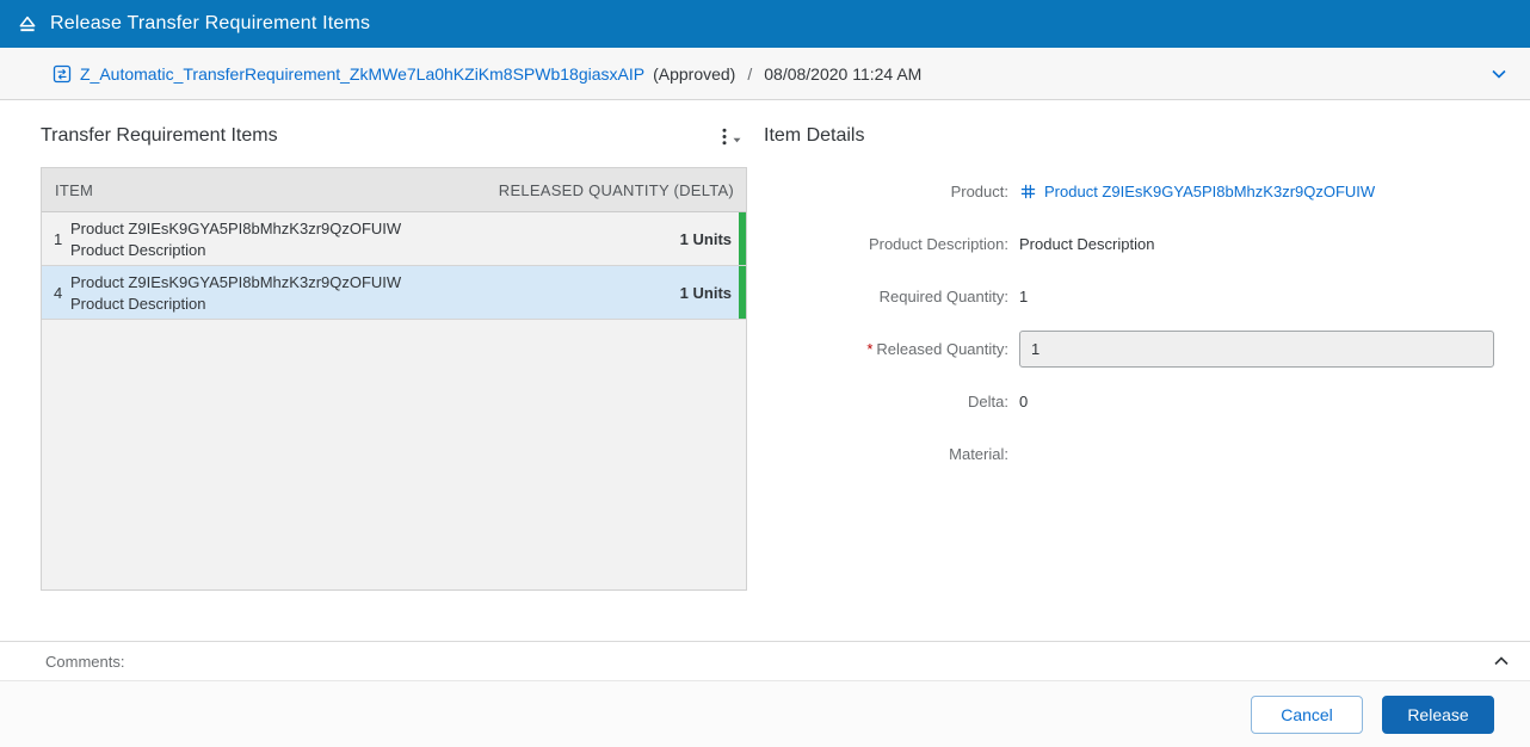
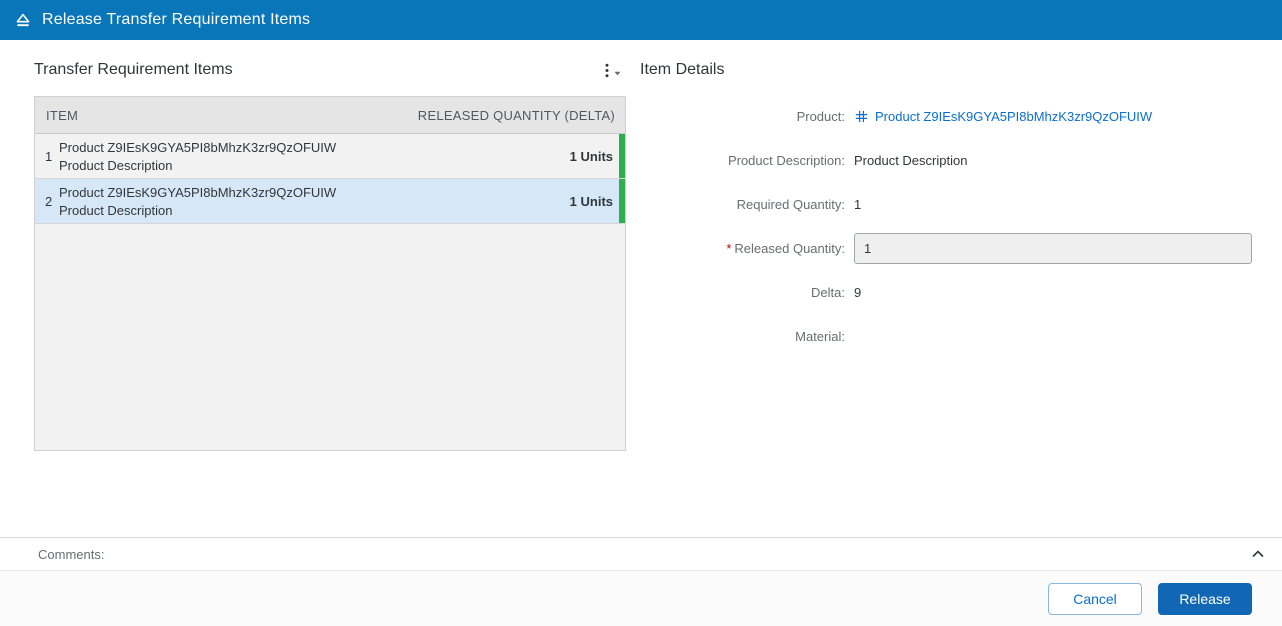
  Release Transfer Requirement Items
- Z_Automatic_TransferRequirement_ZkMWe7La0hKZiKm8SPWb18giasxAIP
- (Approved)
- /
- 08/08/2020 11:24 AM
  Transfer Requirement Items
  ITEM
  RELEASED QUANTITY (DELTA)
  1
  Product Z9IEsK9GYA5PI8bMhzK3zr9QzOFUIW
  Product Description
  1 Units
- 4
+ 2
  Product Z9IEsK9GYA5PI8bMhzK3zr9QzOFUIW
  Product Description
  1 Units
  Item Details
  Product:
  Product Z9IEsK9GYA5PI8bMhzK3zr9QzOFUIW
  Product Description:
  Product Description
  Required Quantity:
  1
  * Released Quantity:
  1
  Delta:
- 0
+ 9
  Material:
  Comments:
  Cancel
  Release
